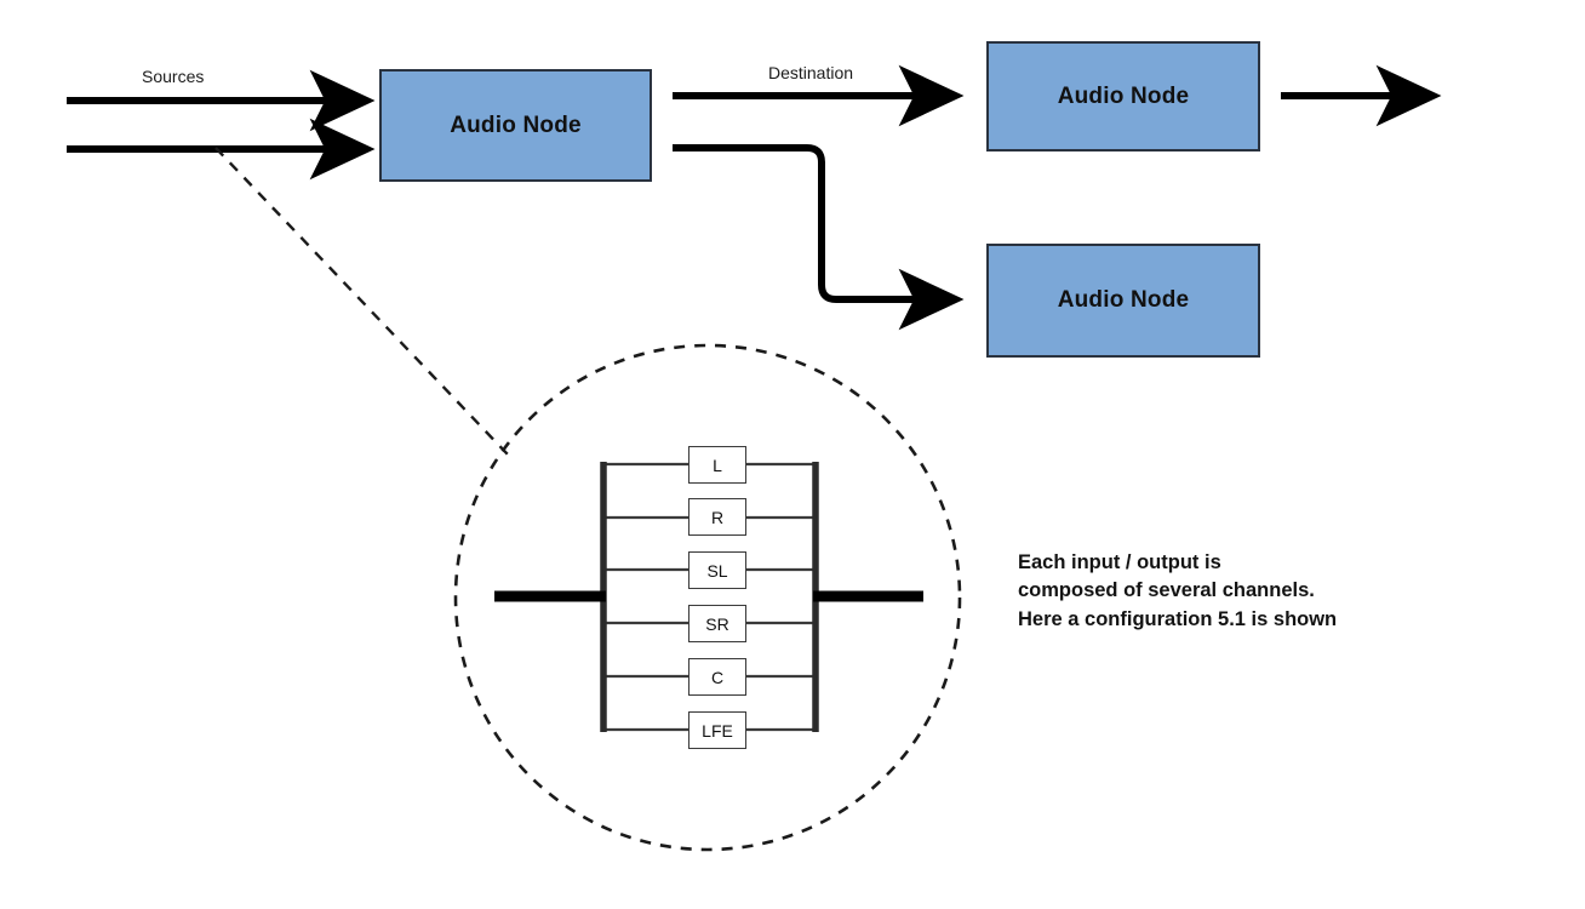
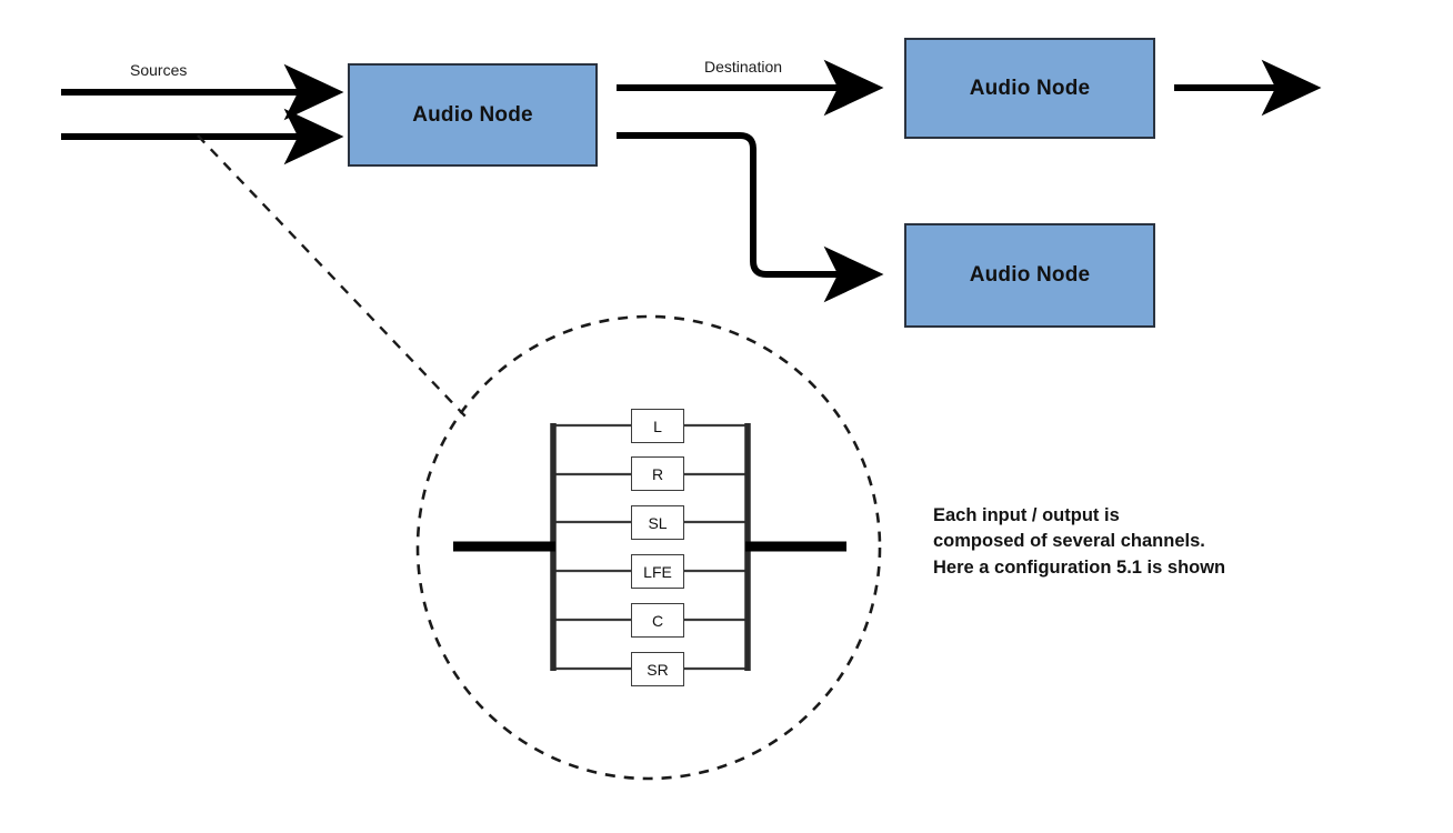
  Audio Node
  Audio Node
  Audio Node
  Sources
  Destination
  L
  R
  SL
- SR
+ LFE
  C
- LFE
+ SR
  Each input / output is
  composed of several channels.
  Here a configuration 5.1 is shown
